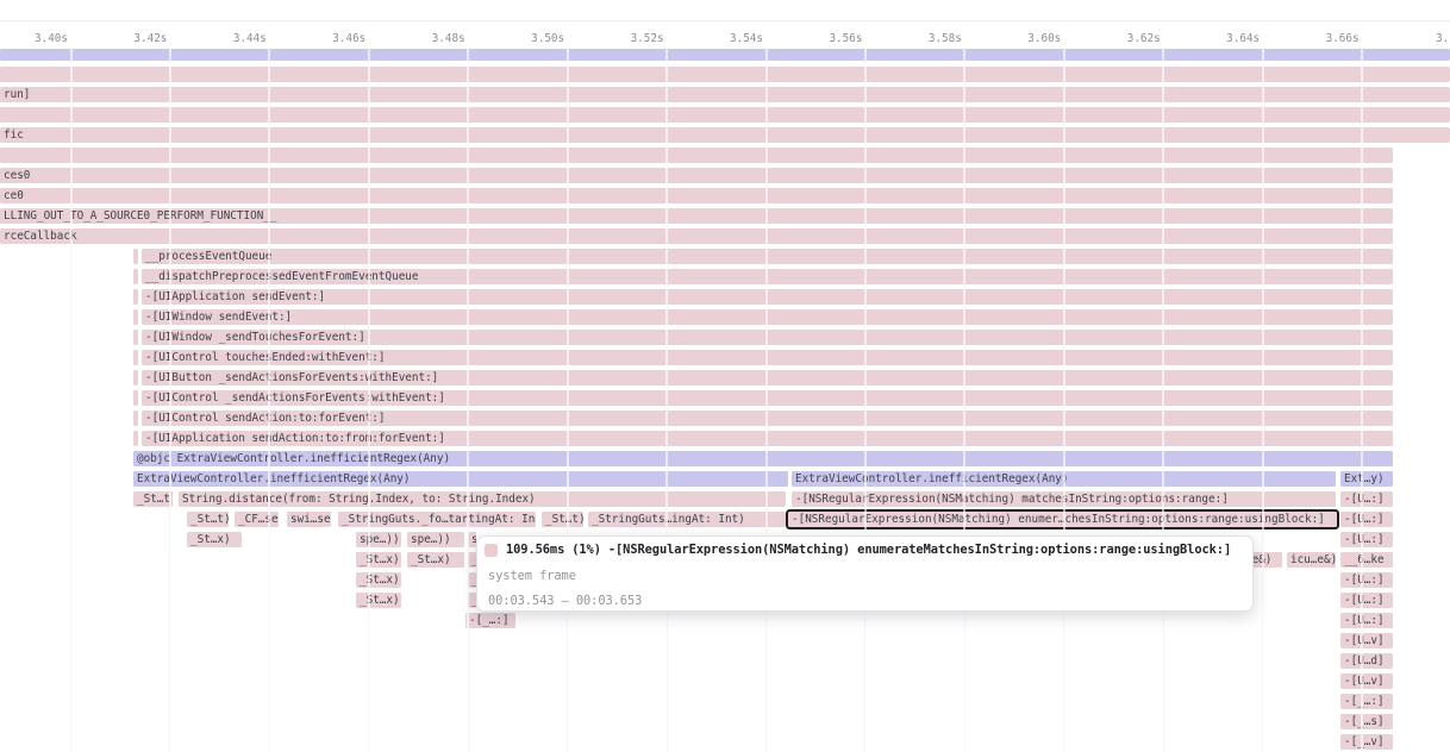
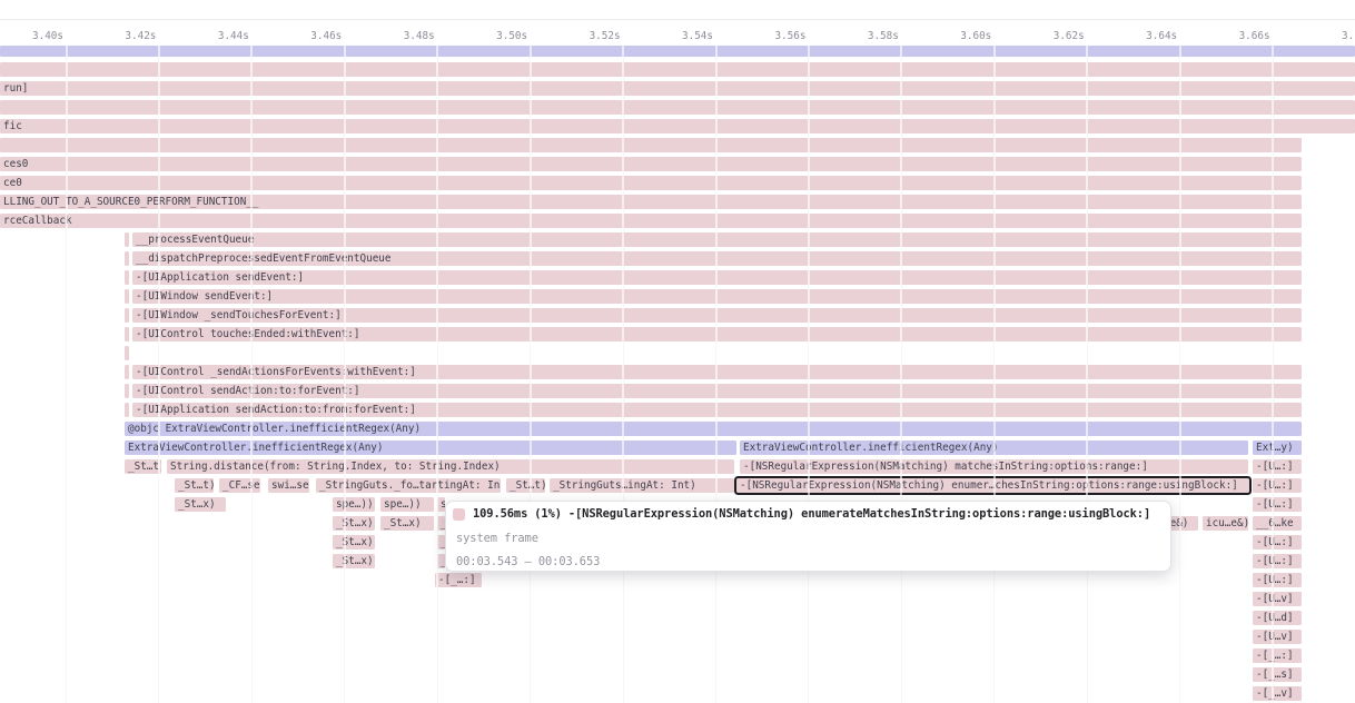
  3.40s
  3.42s
  3.44s
  3.46s
  3.48s
  3.50s
  3.52s
  3.54s
  3.56s
  3.58s
  3.60s
  3.62s
  3.64s
  3.66s
  3.
  run]
  fic
  ces0
  ce0
  LLING_OUT_TO_A_SOURCE0_PERFORM_FUNCTION__
  rceCallback
  __processEventQueue
  __dispatchPreprocessedEventFromEventQueue
  -[UIApplication sendEvent:]
  -[UIWindow sendEvent:]
  -[UIWindow _sendTouchesForEvent:]
  -[UIControl touchesEnded:withEvent:]
- -[UIButton _sendActionsForEvents:withEvent:]
  -[UIControl _sendActionsForEvents:withEvent:]
  -[UIControl sendAction:to:forEvent:]
  -[UIApplication sendAction:to:from:forEvent:]
  @objc ExtraViewController.inefficientRegex(Any)
  ExtraViewController.inefficientRegex(Any)
  ExtraViewController.inefficientRegex(Any)
  Ext…y)
  _St…t
  String.distance(from: String.Index, to: String.Index)
  -[NSRegularExpression(NSMatching) matchesInString:options:range:]
  -[U…:]
  _St…t)
  _CF…se
  swi…se
  _StringGuts._fo…tartingAt: In
  _St…t)
  _StringGuts…ingAt: Int)
  -[NSRegularExpression(NSMatching) enumer…chesInString:options:range:usingBlock:]
  -[U…:]
  _St…x)
  spe…))
  spe…))
  -[U…:]
  _St…x)
  _St…x)
  _
  e&)
  icu…e&)
  __6…ke
  _St…x)
  _
  -[U…:]
  _St…x)
  _
  -[U…:]
  -[_…:]
  -[U…:]
  -[U…v]
  -[U…d]
  -[U…v]
  -[_…:]
  -[_…s]
  -[_…v]
  109.56ms
  (1%)
  -[NSRegularExpression(NSMatching) enumerateMatchesInString:options:range:usingBlock:]
  system frame
  00:03.543 — 00:03.653
